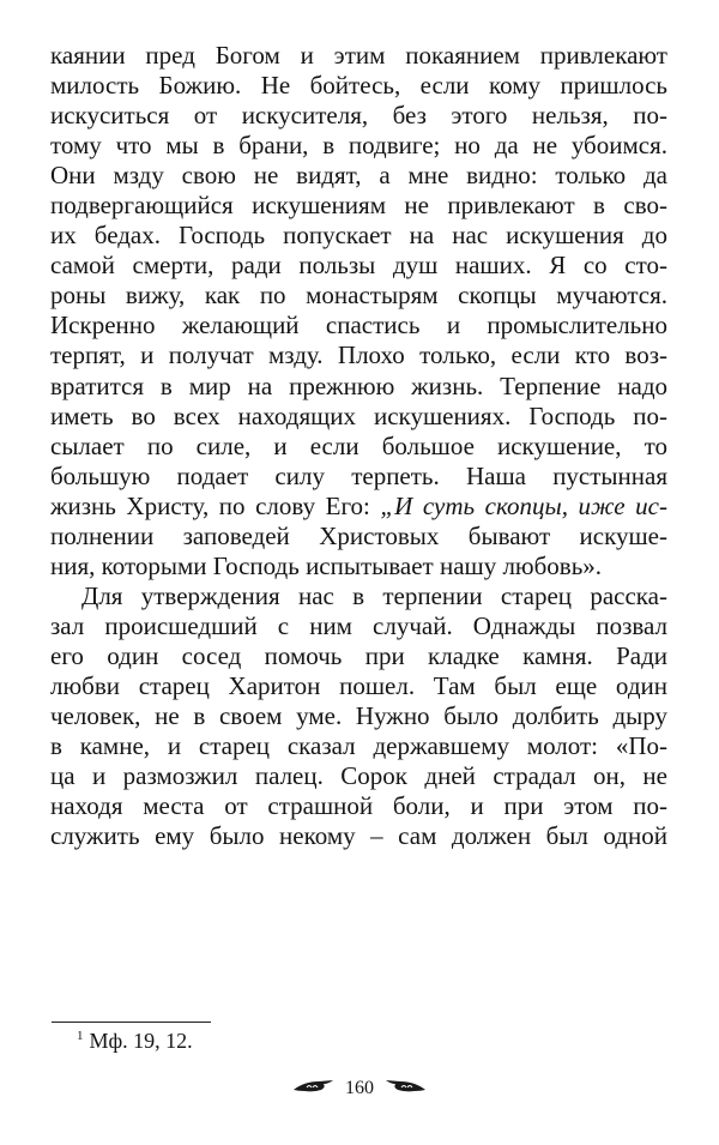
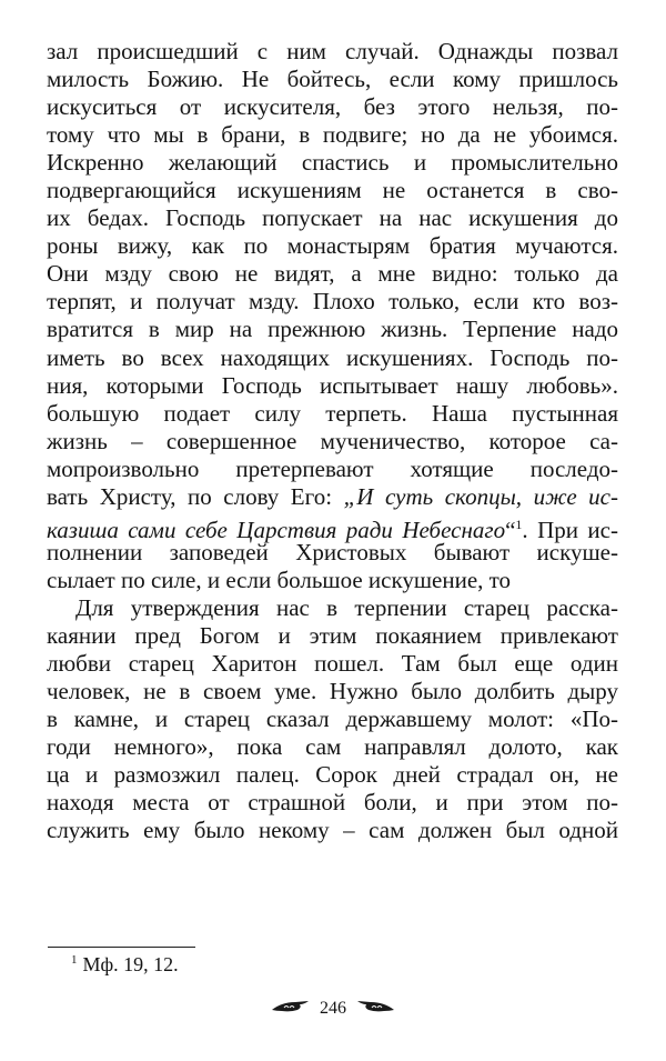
- каянии пред Богом и этим покаянием привлекают
+ зал происшедший с ним случай. Однажды позвал
  милость Божию. Не бойтесь, если кому пришлось
  искуситься от искусителя, без этого нельзя, по-
  тому что мы в брани, в подвиге; но да не убоимся.
- Они мзду свою не видят, а мне видно: только да
+ Искренно желающий спастись и промыслительно
- подвергающийся искушениям не привлекают в сво-
+ подвергающийся искушениям не останется в сво-
  их бедах. Господь попускает на нас искушения до
- самой смерти, ради пользы душ наших. Я со сто-
- роны вижу, как по монастырям скопцы мучаются.
+ роны вижу, как по монастырям братия мучаются.
- Искренно желающий спастись и промыслительно
+ Они мзду свою не видят, а мне видно: только да
  терпят, и получат мзду. Плохо только, если кто воз-
  вратится в мир на прежнюю жизнь. Терпение надо
  иметь во всех находящих искушениях. Господь по-
- сылает по силе, и если большое искушение, то
+ ния, которыми Господь испытывает нашу любовь».
  большую подает силу терпеть. Наша пустынная
+ жизнь – совершенное мученичество, которое са-
+ мопроизвольно претерпевают хотящие последо-
- жизнь Христу, по слову Его: „И суть скопцы, иже ис-
+ вать Христу, по слову Его: „И суть скопцы, иже ис-
+ казиша сами себе Царствия ради Небеснаго“1. При ис-
  полнении заповедей Христовых бывают искуше-
- ния, которыми Господь испытывает нашу любовь».
+ сылает по силе, и если большое искушение, то
  Для утверждения нас в терпении старец расска-
- зал происшедший с ним случай. Однажды позвал
+ каянии пред Богом и этим покаянием привлекают
- его один сосед помочь при кладке камня. Ради
  любви старец Харитон пошел. Там был еще один
  человек, не в своем уме. Нужно было долбить дыру
  в камне, и старец сказал державшему молот: «По-
+ годи немного», пока сам направлял долото, как
  ца и размозжил палец. Сорок дней страдал он, не
  находя места от страшной боли, и при этом по-
  служить ему было некому – сам должен был одной
  1 Мф. 19, 12.
- 160
+ 246
